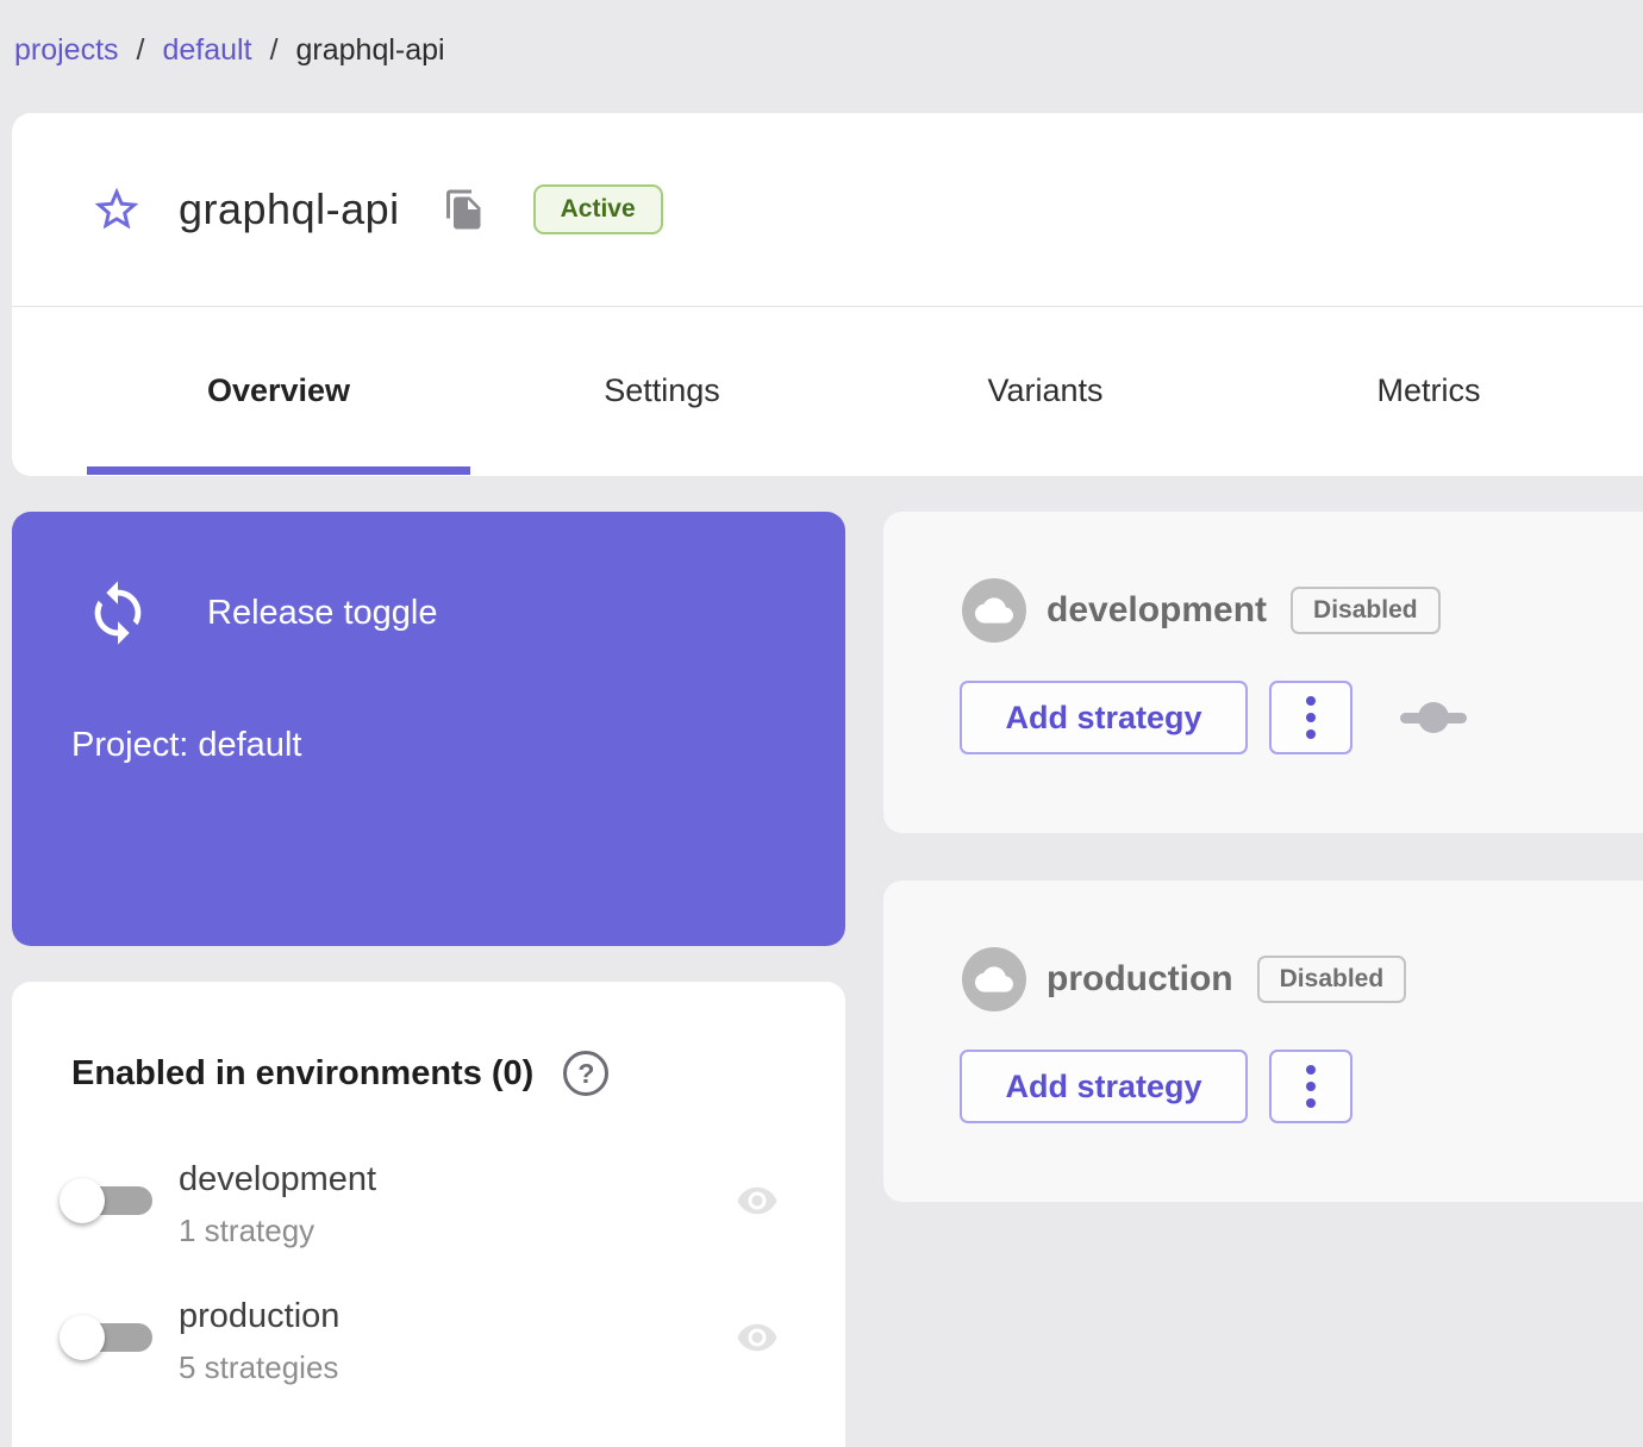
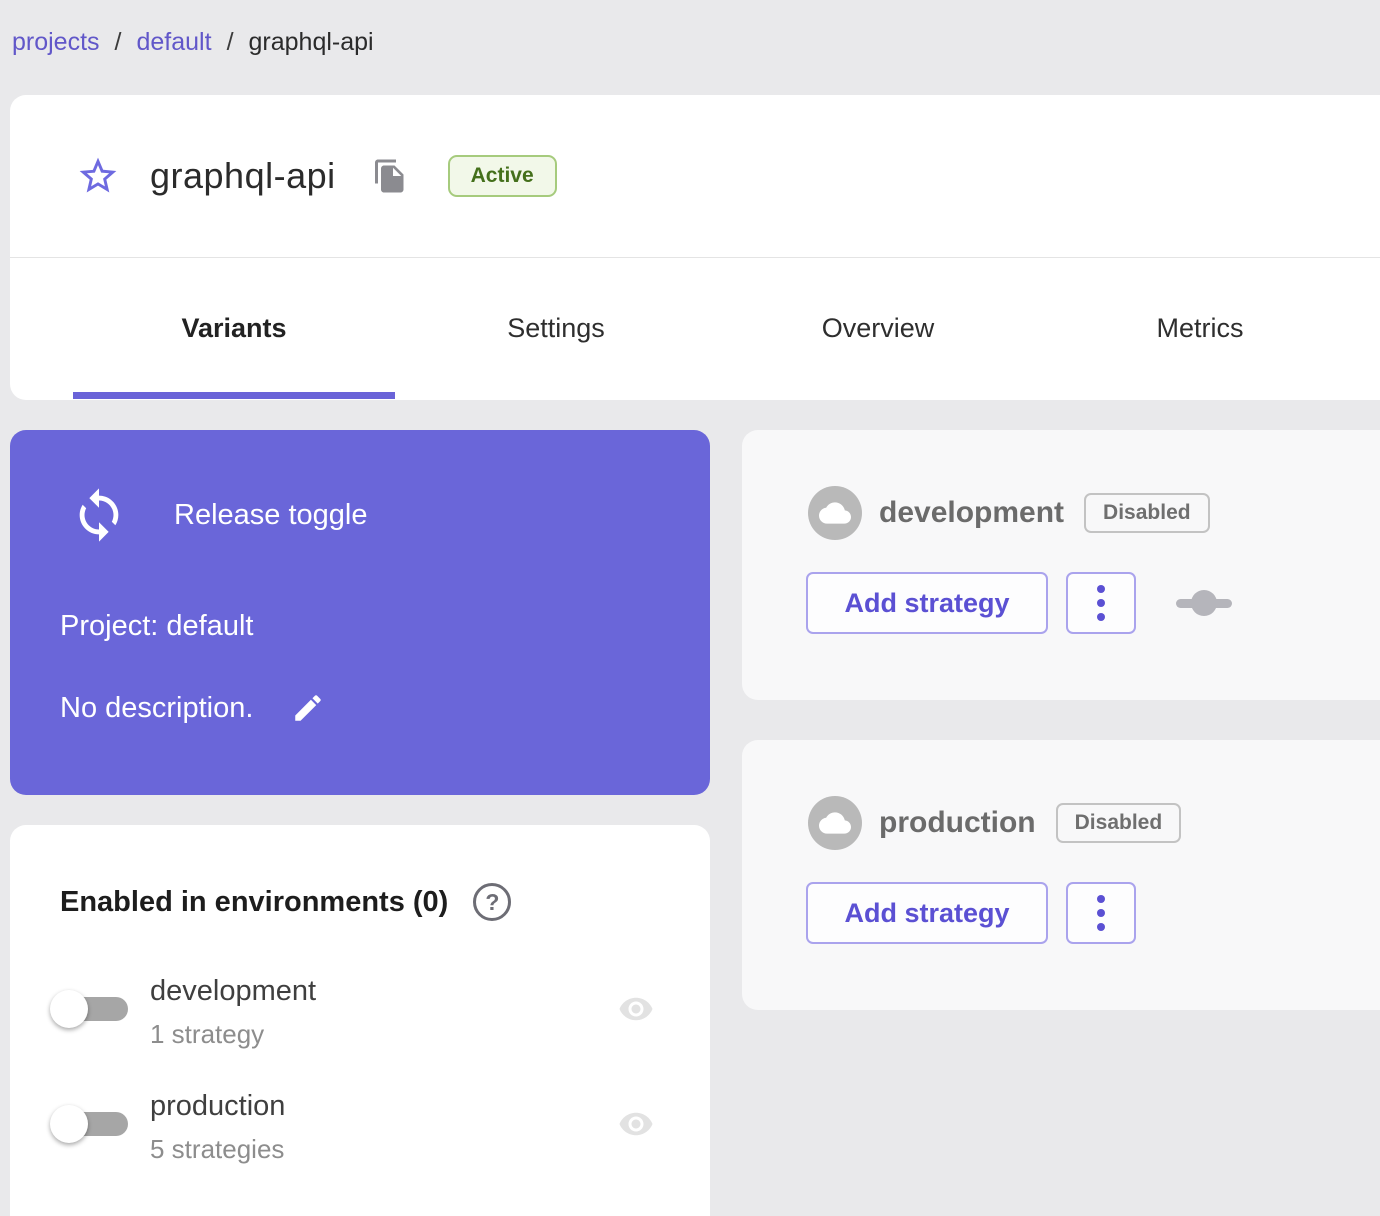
  projects
  /
  default
  /
  graphql-api
  graphql-api
  Active
- Overview
+ Variants
  Settings
- Variants
+ Overview
  Metrics
  Release toggle
  Project: default
+ No description.
  development
  Disabled
  Add strategy
  production
  Disabled
  Add strategy
  Enabled in environments (0)
  ?
  development
  1 strategy
  production
  5 strategies
